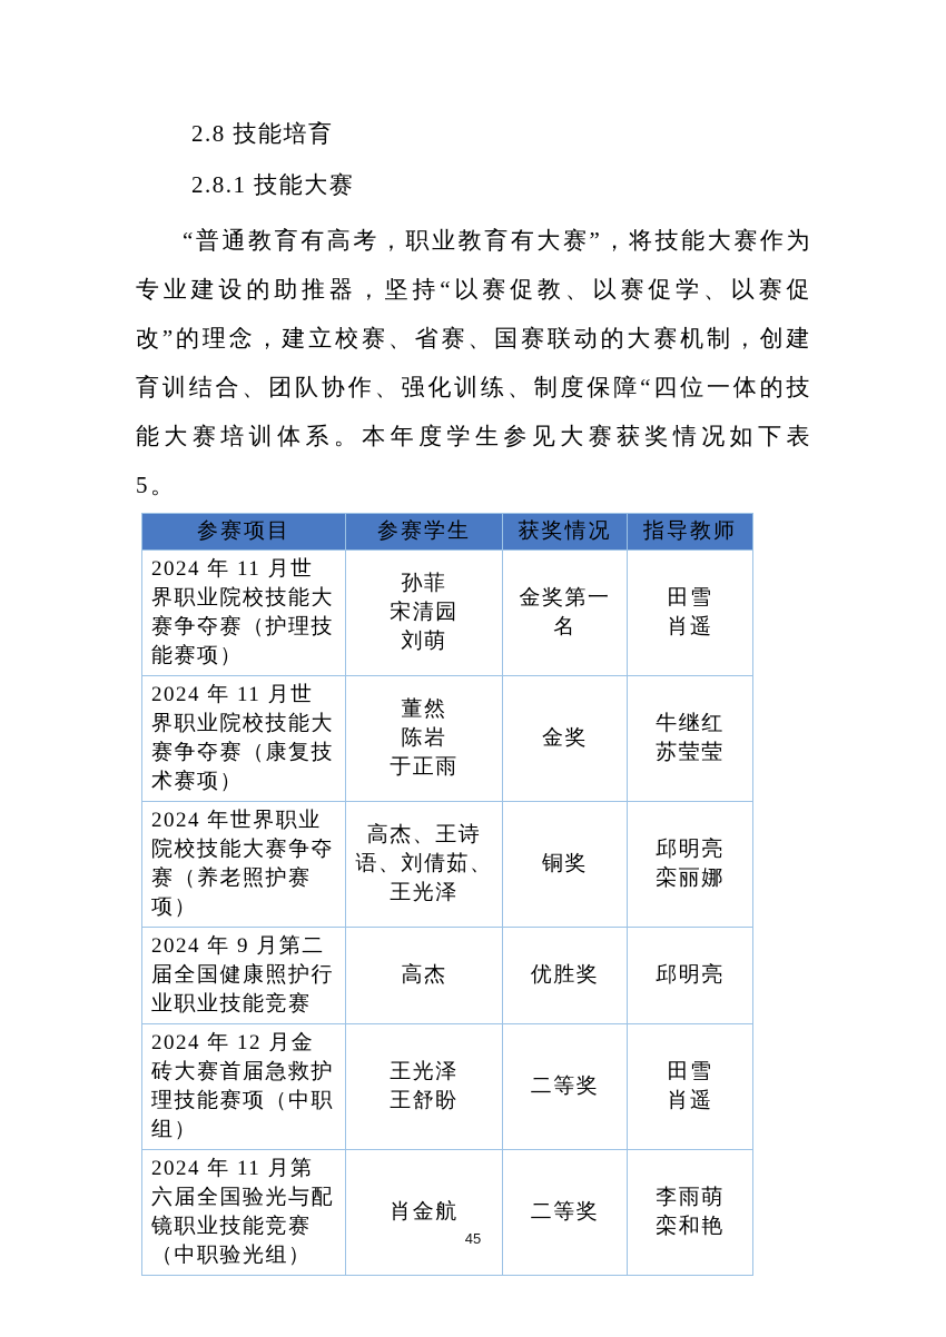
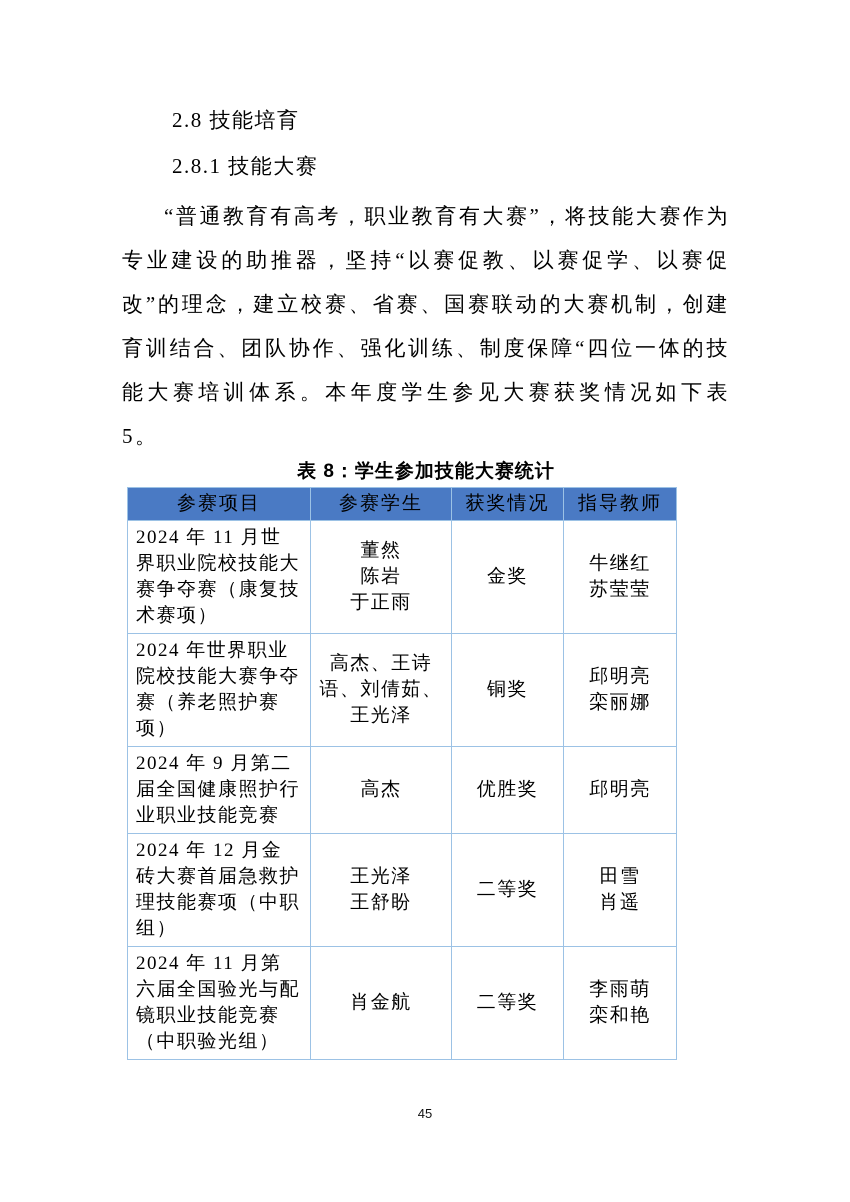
  2.8 技能培育
  2.8.1 技能大赛
  “普通教育有高考，职业教育有大赛”，将技能大赛作为专业建设的助推器，坚持“以赛促教、以赛促学、以赛促改”的理念，建立校赛、省赛、国赛联动的大赛机制，创建育训结合、团队协作、强化训练、制度保障“四位一体的技能大赛培训体系。本年度学生参见大赛获奖情况如下表 5。
+ 表 8：学生参加技能大赛统计
  参赛项目	参赛学生	获奖情况	指导教师
- 2024 年 11 月世界职业院校技能大赛争夺赛（护理技能赛项）	孙菲 宋清园 刘萌	金奖第一名	田雪 肖遥
  2024 年 11 月世界职业院校技能大赛争夺赛（康复技术赛项）	董然 陈岩 于正雨	金奖	牛继红 苏莹莹
  2024 年世界职业院校技能大赛争夺赛（养老照护赛项）	高杰、王诗语、刘倩茹、王光泽	铜奖	邱明亮 栾丽娜
  2024 年 9 月第二届全国健康照护行业职业技能竞赛	高杰	优胜奖	邱明亮
  2024 年 12 月金砖大赛首届急救护理技能赛项（中职组）	王光泽 王舒盼	二等奖	田雪 肖遥
  2024 年 11 月第六届全国验光与配镜职业技能竞赛（中职验光组）	肖金航	二等奖	李雨萌 栾和艳
  45
